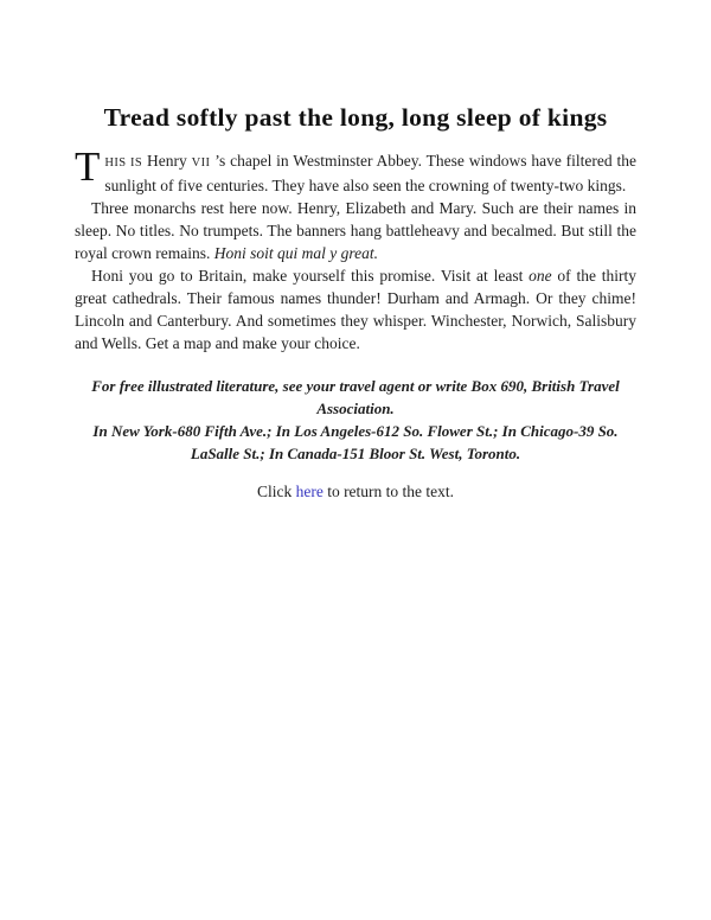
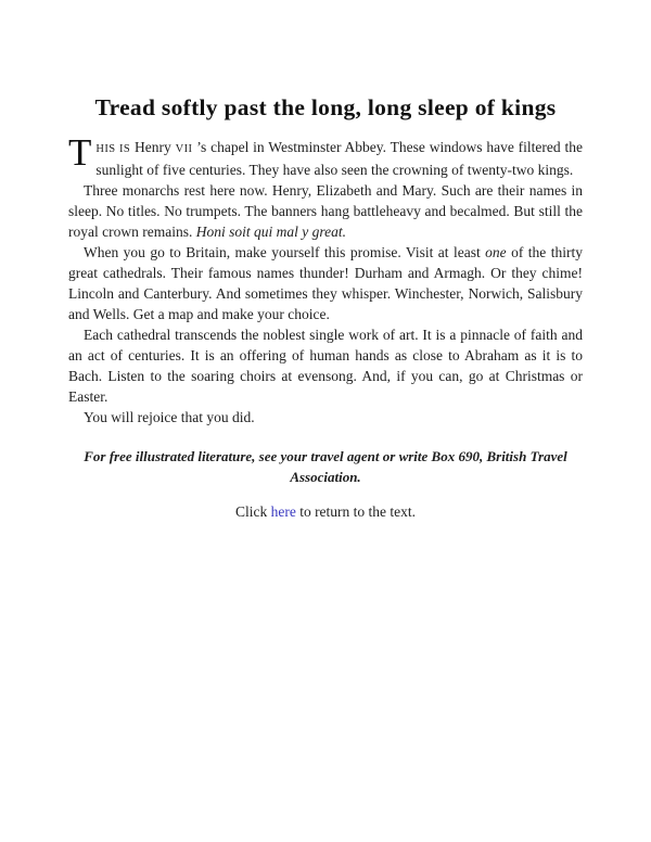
  Tread softly past the long, long sleep of kings
  T
  HIS IS Henry VII ’s chapel in Westminster Abbey. These windows have filtered the sunlight of five centuries. They have also seen the crowning of twenty-two kings.
  Three monarchs rest here now. Henry, Elizabeth and Mary. Such are their names in sleep. No titles. No trumpets. The banners hang battleheavy and becalmed. But still the royal crown remains. Honi soit qui mal y great.
- Honi you go to Britain, make yourself this promise. Visit at least one of the thirty great cathedrals. Their famous names thunder! Durham and Armagh. Or they chime! Lincoln and Canterbury. And sometimes they whisper. Winchester, Norwich, Salisbury and Wells. Get a map and make your choice.
+ When you go to Britain, make yourself this promise. Visit at least one of the thirty great cathedrals. Their famous names thunder! Durham and Armagh. Or they chime! Lincoln and Canterbury. And sometimes they whisper. Winchester, Norwich, Salisbury and Wells. Get a map and make your choice.
+ Each cathedral transcends the noblest single work of art. It is a pinnacle of faith and an act of centuries. It is an offering of human hands as close to Abraham as it is to Bach. Listen to the soaring choirs at evensong. And, if you can, go at Christmas or Easter.
+ You will rejoice that you did.
  For free illustrated literature, see your travel agent or write Box 690, British Travel Association.
- In New York-680 Fifth Ave.; In Los Angeles-612 So. Flower St.; In Chicago-39 So. LaSalle St.; In Canada-151 Bloor St. West, Toronto.
  Click here to return to the text.
